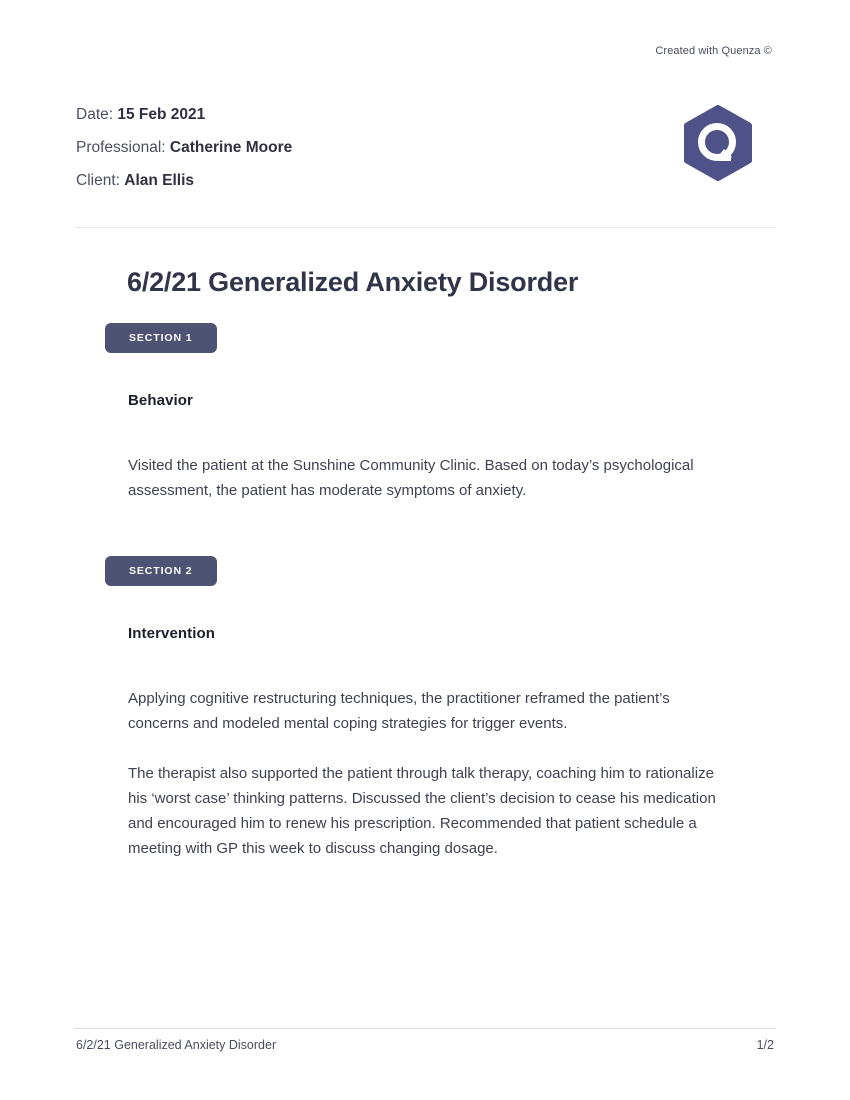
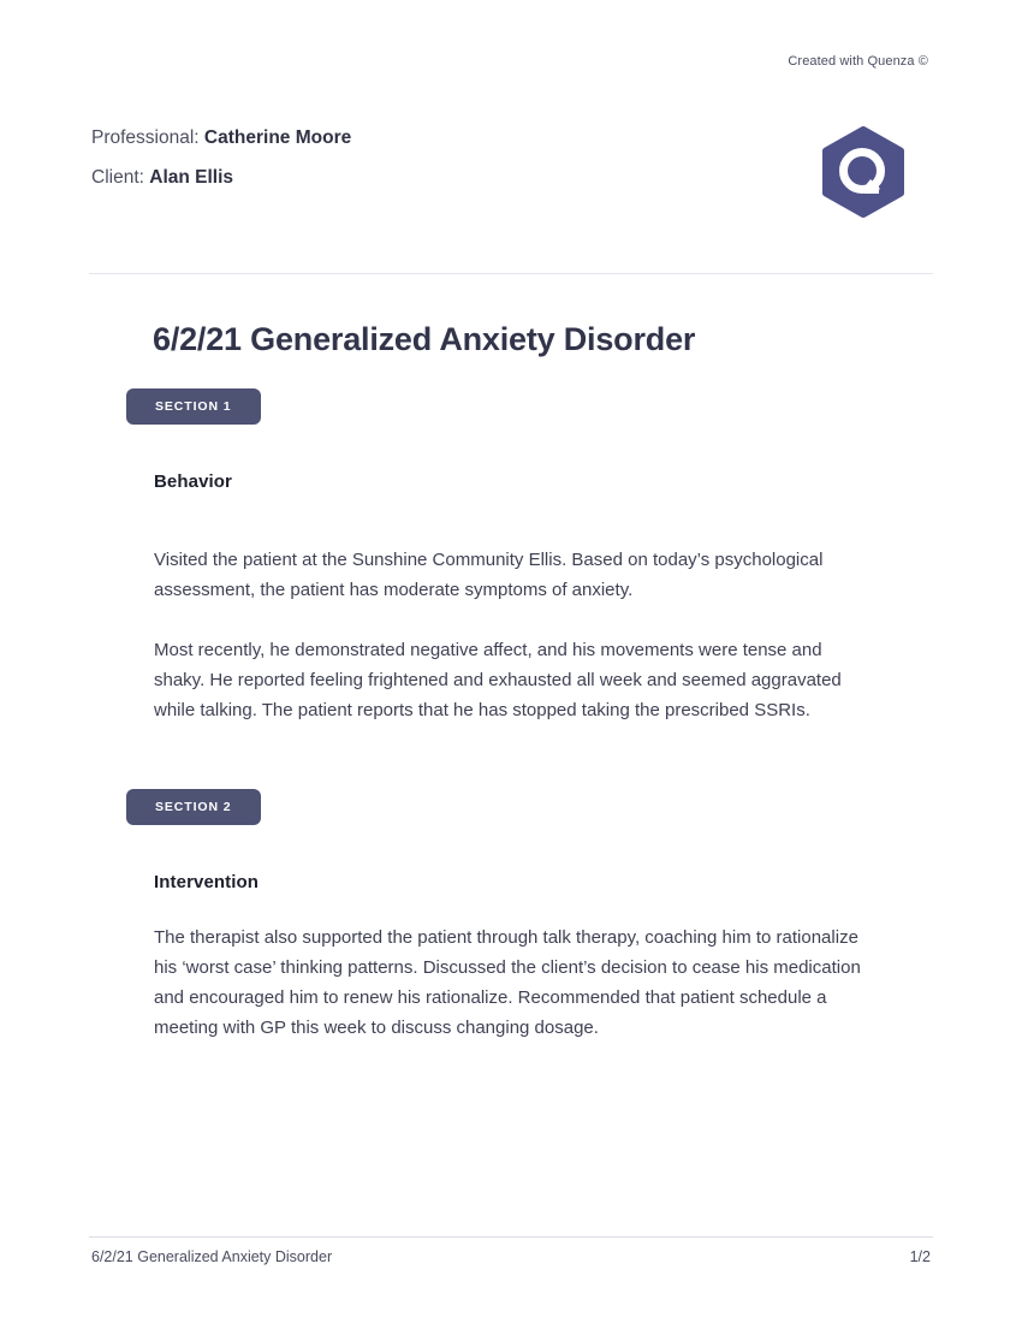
  Created with Quenza ©
- Date: 15 Feb 2021
  Professional: Catherine Moore
  Client: Alan Ellis
  6/2/21 Generalized Anxiety Disorder
  SECTION 1
  Behavior
- Visited the patient at the Sunshine Community Clinic. Based on today’s psychological assessment, the patient has moderate symptoms of anxiety.
+ Visited the patient at the Sunshine Community Ellis. Based on today’s psychological assessment, the patient has moderate symptoms of anxiety.
+ Most recently, he demonstrated negative affect, and his movements were tense and shaky. He reported feeling frightened and exhausted all week and seemed aggravated while talking. The patient reports that he has stopped taking the prescribed SSRIs.
  SECTION 2
  Intervention
- Applying cognitive restructuring techniques, the practitioner reframed the patient’s concerns and modeled mental coping strategies for trigger events.
- The therapist also supported the patient through talk therapy, coaching him to rationalize his ‘worst case’ thinking patterns. Discussed the client’s decision to cease his medication and encouraged him to renew his prescription. Recommended that patient schedule a meeting with GP this week to discuss changing dosage.
+ The therapist also supported the patient through talk therapy, coaching him to rationalize his ‘worst case’ thinking patterns. Discussed the client’s decision to cease his medication and encouraged him to renew his rationalize. Recommended that patient schedule a meeting with GP this week to discuss changing dosage.
  6/2/21 Generalized Anxiety Disorder
  1/2
